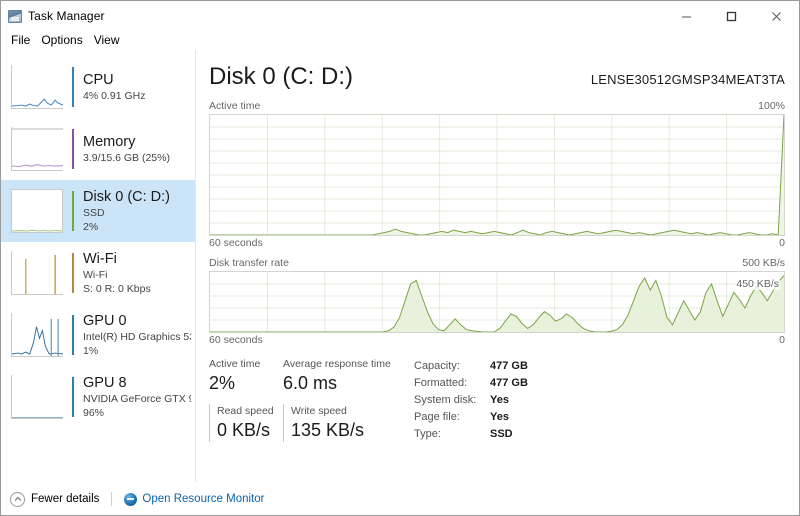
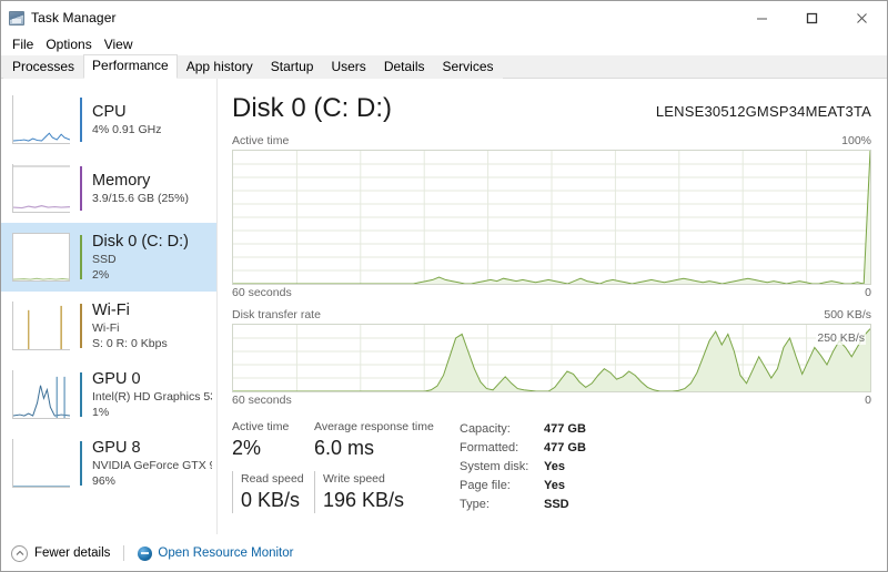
  Task Manager
  File
  Options
  View
+ Processes
+ Performance
+ App history
+ Startup
+ Users
+ Details
+ Services
  CPU
  4% 0.91 GHz
  Memory
  3.9/15.6 GB (25%)
  Disk 0 (C: D:)
  SSD
  2%
  Wi-Fi
  Wi-Fi
  S: 0 R: 0 Kbps
  GPU 0
  Intel(R) HD Graphics 5
  1%
  GPU 8
  NVIDIA GeForce GTX
  96%
  Disk 0 (C: D:)
  LENSE30512GMSP34MEAT3TA
  Active time
  100%
  60 seconds
  0
  Disk transfer rate
  500 KB/s
- 450 KB/s
+ 250 KB/s
  60 seconds
  0
  Active time
  2%
  Average response time
  6.0 ms
  Read speed
  0 KB/s
  Write speed
- 135 KB/s
+ 196 KB/s
  Capacity:
  477 GB
  Formatted:
  477 GB
  System disk:
  Yes
  Page file:
  Yes
  Type:
  SSD
  Fewer details
  Open Resource Monitor
